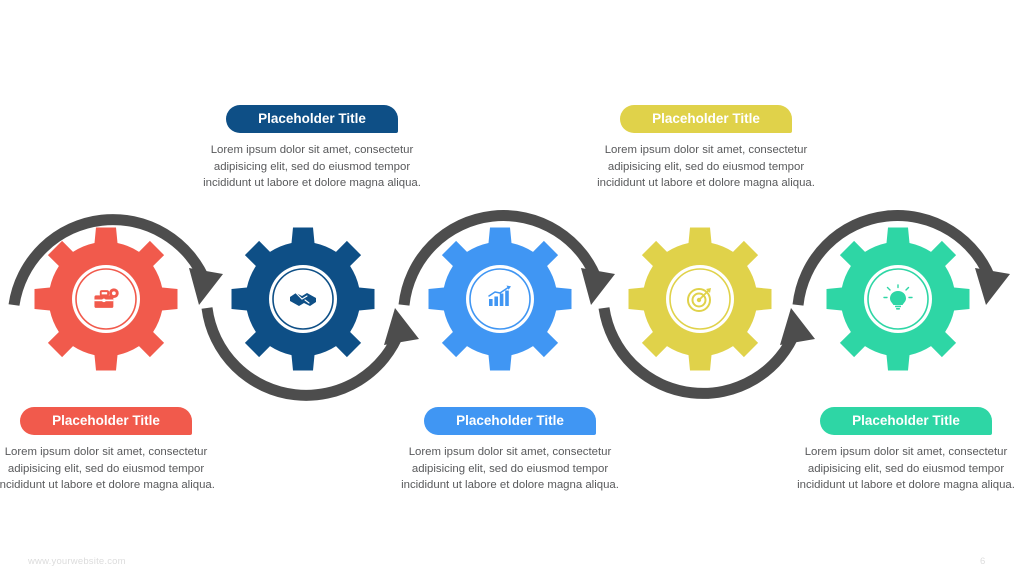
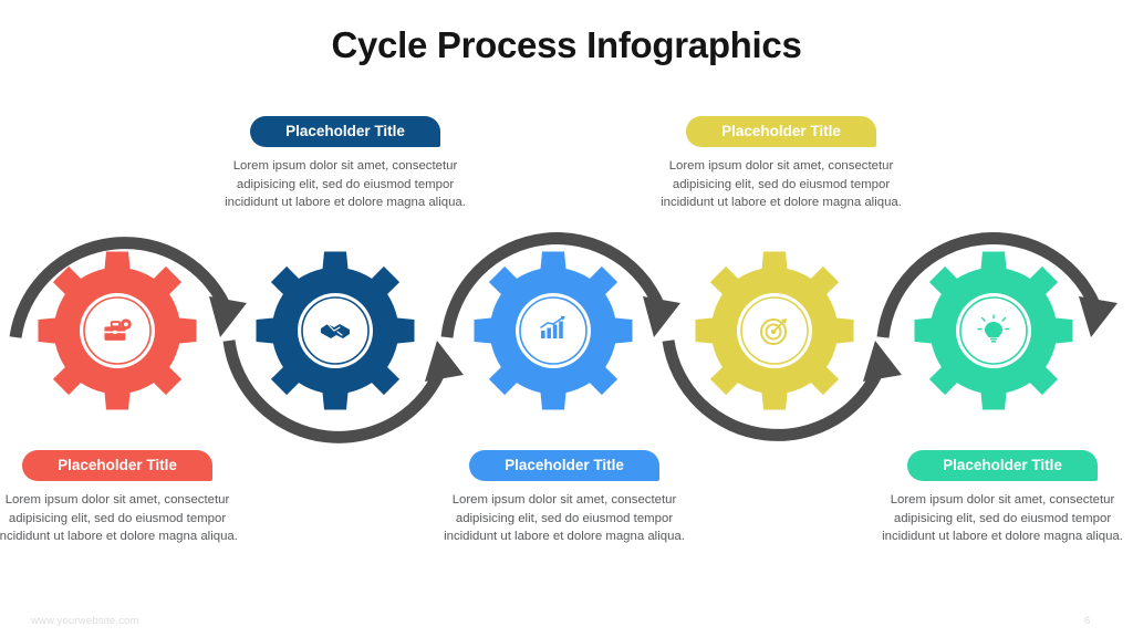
+ Cycle Process Infographics
  Placeholder Title
  Lorem ipsum dolor sit amet, consectetur adipisicing elit, sed do eiusmod tempor ncididunt ut labore et dolore magna aliqua.
  Placeholder Title
  Lorem ipsum dolor sit amet, consectetur adipisicing elit, sed do eiusmod tempor incididunt ut labore et dolore magna aliqua.
  Placeholder Title
  Lorem ipsum dolor sit amet, consectetur adipisicing elit, sed do eiusmod tempor incididunt ut labore et dolore magna aliqua.
  Placeholder Title
  Lorem ipsum dolor sit amet, consectetur adipisicing elit, sed do eiusmod tempor incididunt ut labore et dolore magna aliqua.
  Placeholder Title
  Lorem ipsum dolor sit amet, consectetur adipisicing elit, sed do eiusmod tempor incididunt ut labore et dolore magna aliqua.
  www.yourwebsite.com
  6
